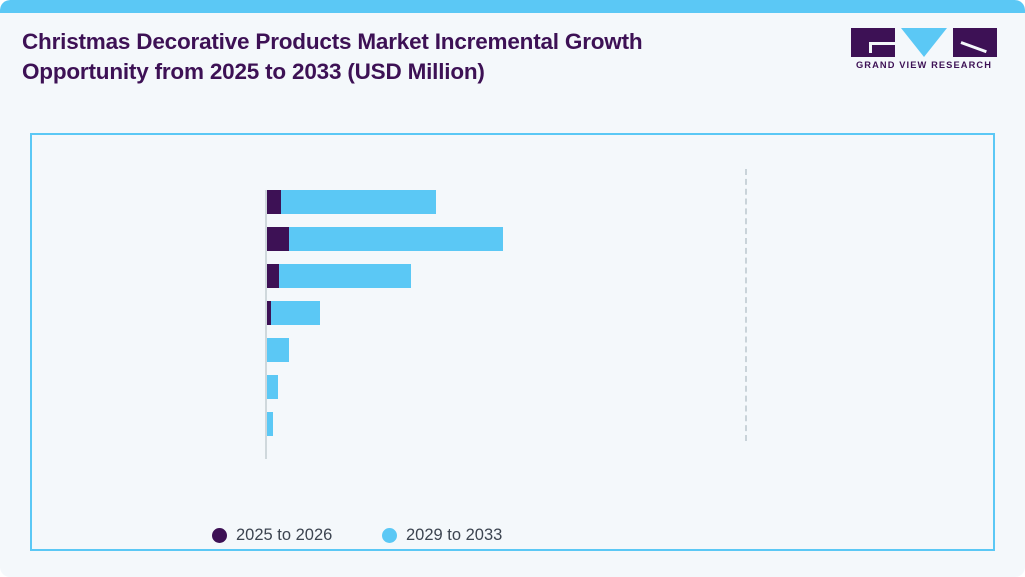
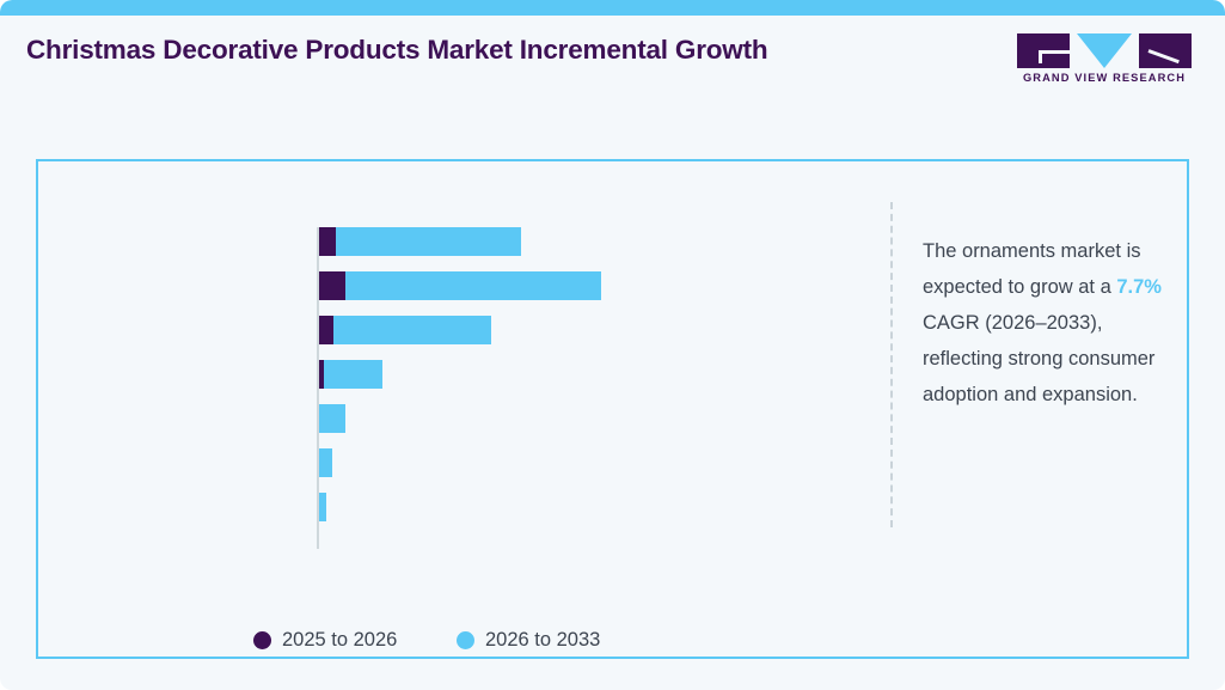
  Christmas Decorative Products Market Incremental Growth
- Opportunity from 2025 to 2033 (USD Million)
  GRAND VIEW RESEARCH
  2025 to 2026
- 2029 to 2033
+ 2026 to 2033
+ The ornaments market is expected to grow at a 7.7% CAGR (2026–2033), reflecting strong consumer adoption and expansion.
